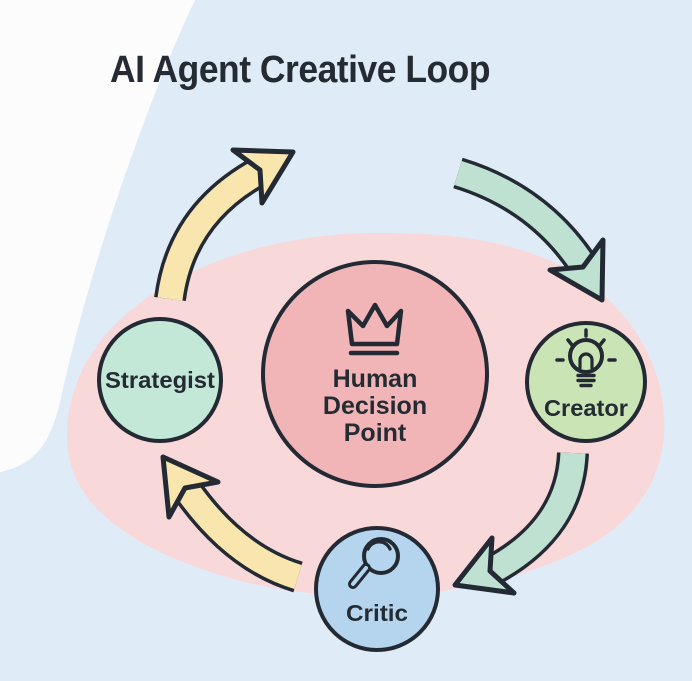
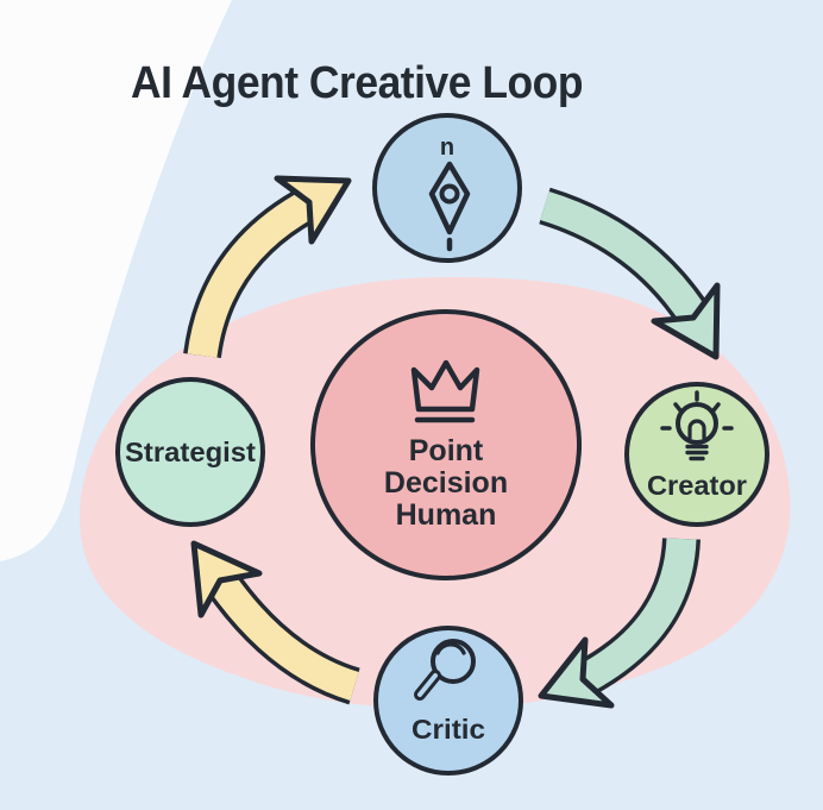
  AI Agent Creative Loop
- Human
+ Point
  Decision
- Point
+ Human
+ n
  Strategist
  Creator
  Critic
